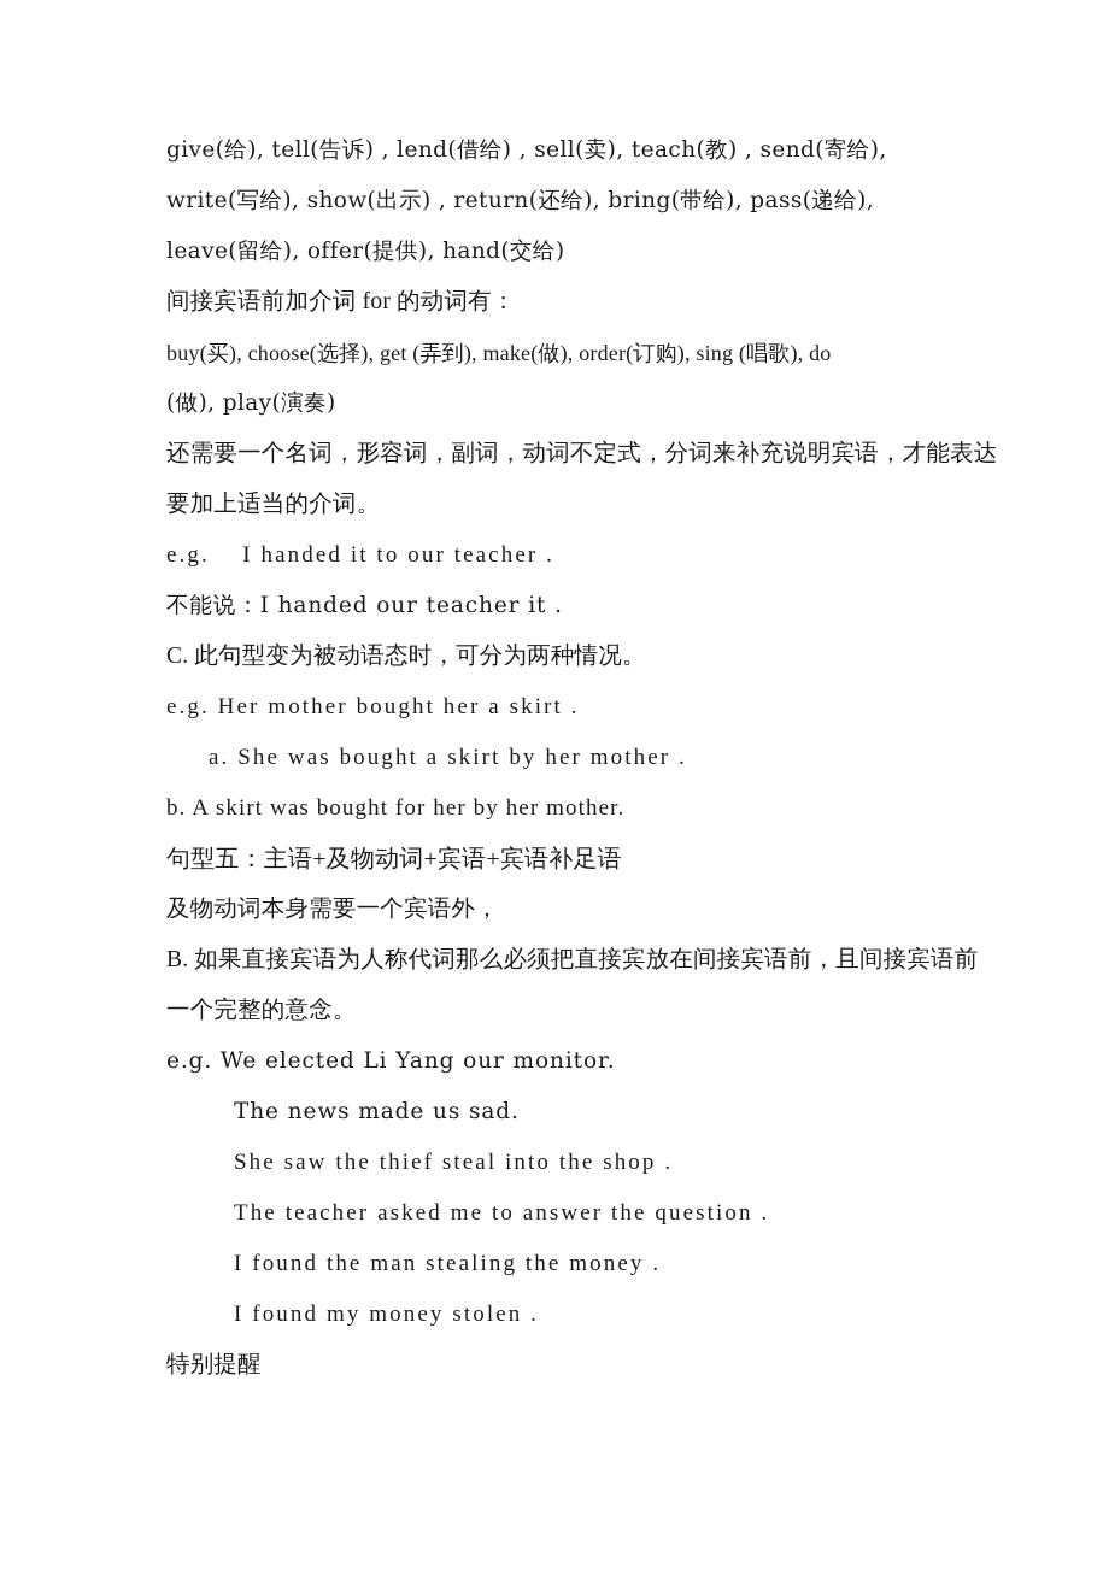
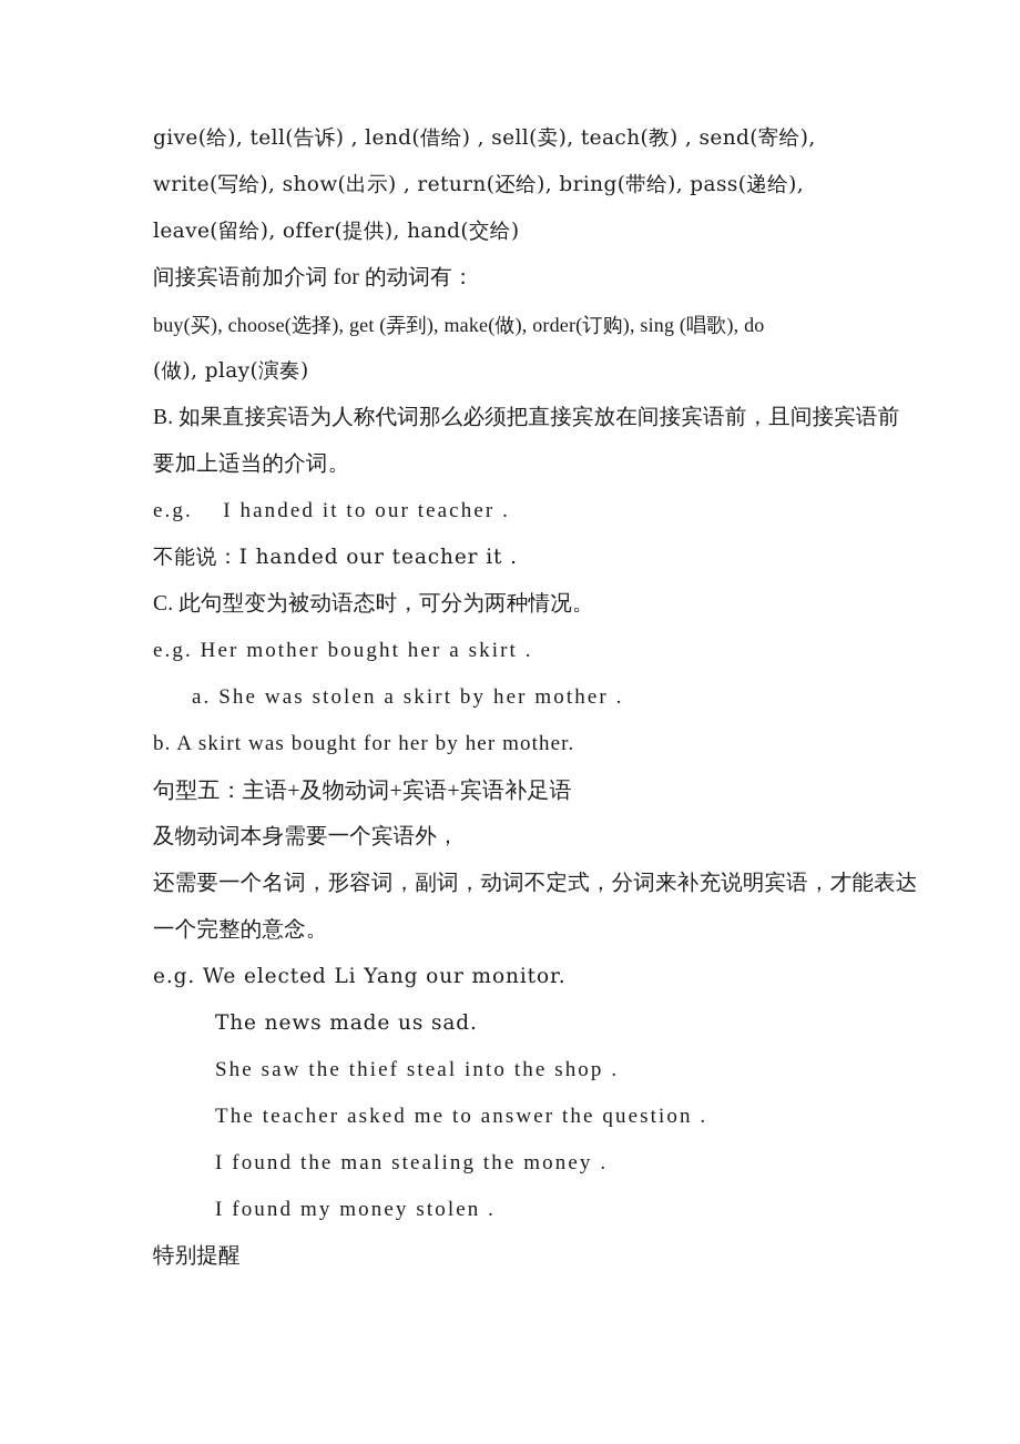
  give(给), tell(告诉) , lend(借给) , sell(卖), teach(教) , send(寄给),
  write(写给), show(出示) , return(还给), bring(带给), pass(递给),
  leave(留给), offer(提供), hand(交给)
  间接宾语前加介词 for 的动词有：
  buy(买), choose(选择), get (弄到), make(做), order(订购), sing (唱歌), do
  (做), play(演奏)
- 还需要一个名词，形容词，副词，动词不定式，分词来补充说明宾语，才能表达
+ B. 如果直接宾语为人称代词那么必须把直接宾放在间接宾语前，且间接宾语前
  要加上适当的介词。
  e.g. I handed it to our teacher .
  不能说：I handed our teacher it .
  C. 此句型变为被动语态时，可分为两种情况。
  e.g. Her mother bought her a skirt .
- a. She was bought a skirt by her mother .
+ a. She was stolen a skirt by her mother .
  b. A skirt was bought for her by her mother.
  句型五：主语+及物动词+宾语+宾语补足语
  及物动词本身需要一个宾语外，
- B. 如果直接宾语为人称代词那么必须把直接宾放在间接宾语前，且间接宾语前
+ 还需要一个名词，形容词，副词，动词不定式，分词来补充说明宾语，才能表达
  一个完整的意念。
  e.g. We elected Li Yang our monitor.
  The news made us sad.
  She saw the thief steal into the shop .
  The teacher asked me to answer the question .
  I found the man stealing the money .
  I found my money stolen .
  特别提醒
